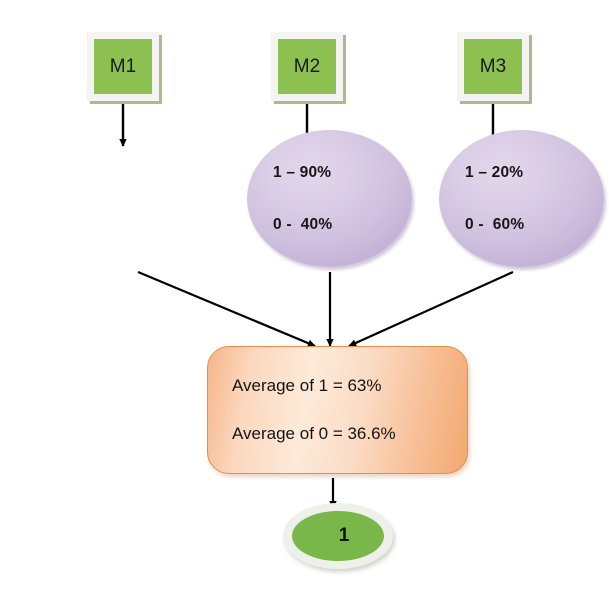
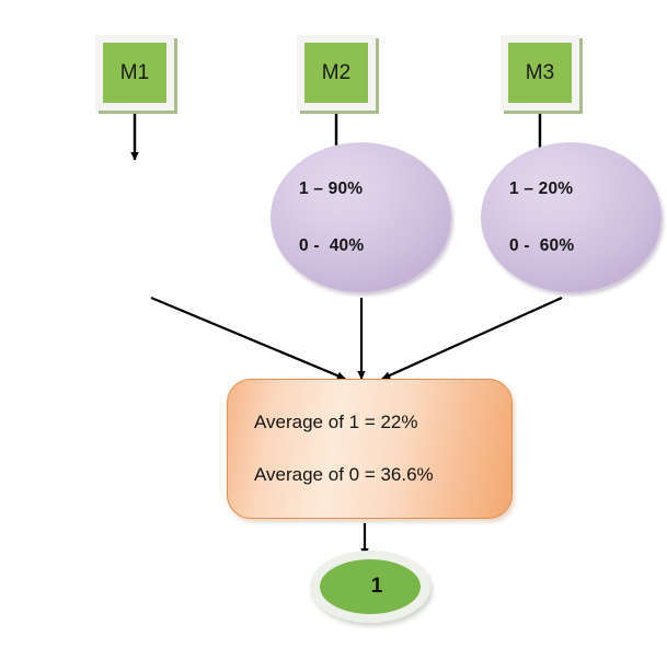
  M1
  M2
  M3
  1 – 90%
  0 - 40%
  1 – 20%
  0 - 60%
- Average of 1 = 63%
+ Average of 1 = 22%
  Average of 0 = 36.6%
  1
